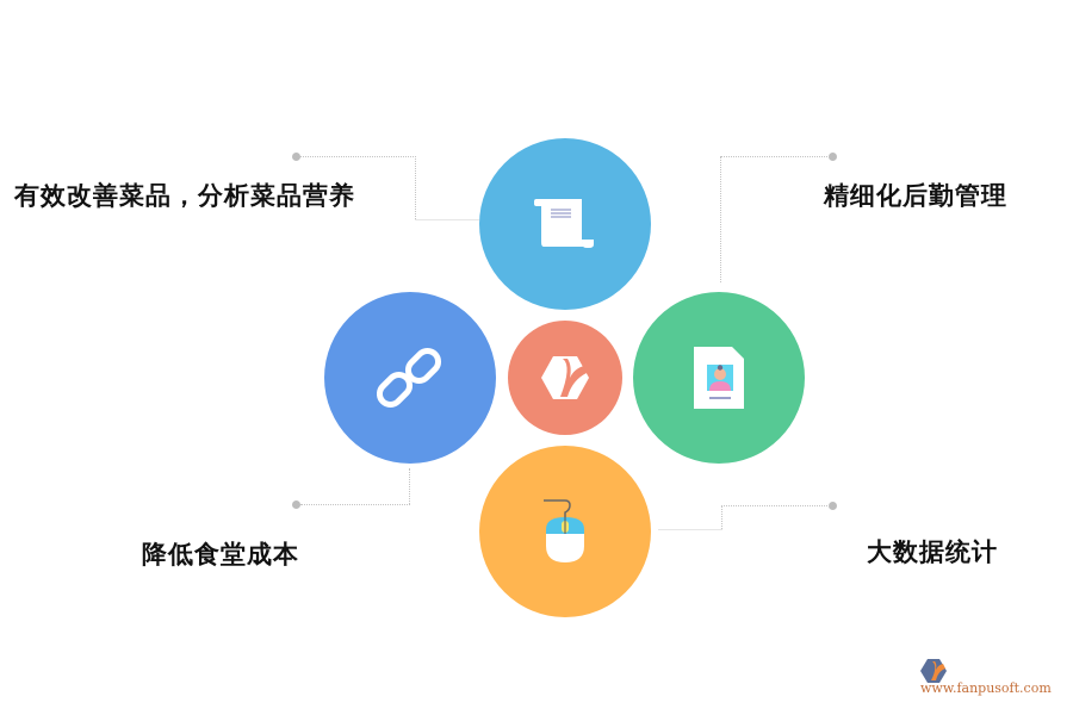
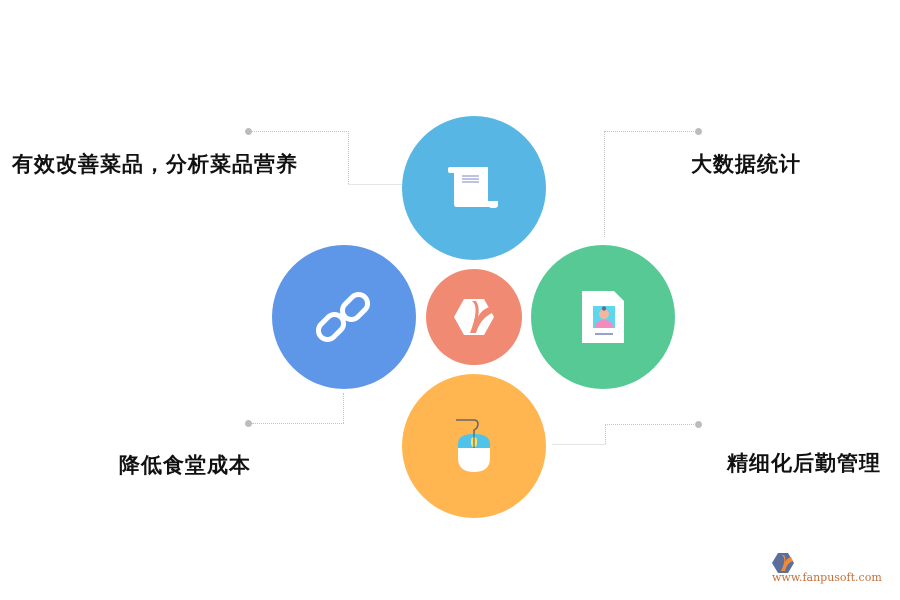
  有效改善菜品，分析菜品营养
- 精细化后勤管理
+ 大数据统计
  降低食堂成本
- 大数据统计
+ 精细化后勤管理
  www.fanpusoft.com
